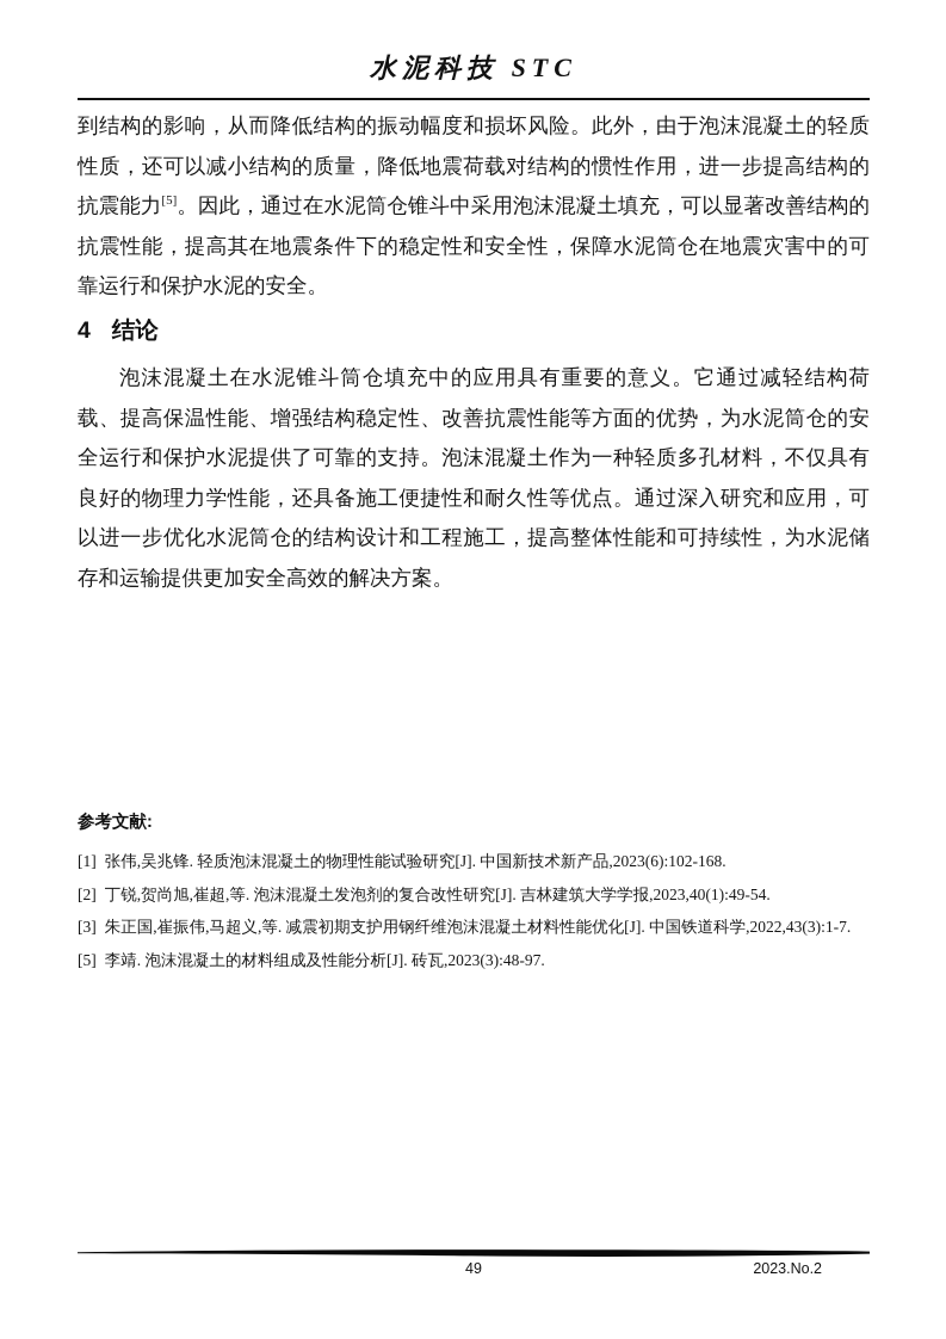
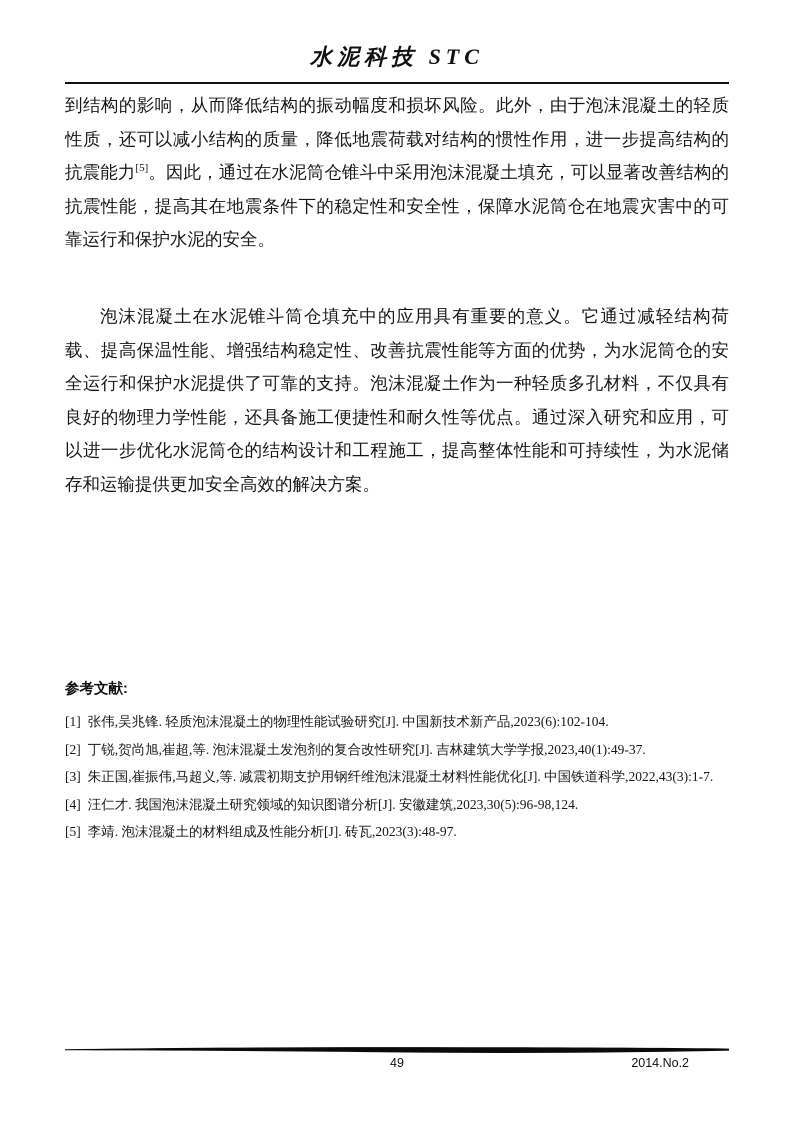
  水泥科技 STC
  到结构的影响，从而降低结构的振动幅度和损坏风险。此外，由于泡沫混凝土的轻质性质，还可以减小结构的质量，降低地震荷载对结构的惯性作用，进一步提高结构的抗震能力[5]。因此，通过在水泥筒仓锥斗中采用泡沫混凝土填充，可以显著改善结构的抗震性能，提高其在地震条件下的稳定性和安全性，保障水泥筒仓在地震灾害中的可靠运行和保护水泥的安全。
- 4 结论
  泡沫混凝土在水泥锥斗筒仓填充中的应用具有重要的意义。它通过减轻结构荷载、提高保温性能、增强结构稳定性、改善抗震性能等方面的优势，为水泥筒仓的安全运行和保护水泥提供了可靠的支持。泡沫混凝土作为一种轻质多孔材料，不仅具有良好的物理力学性能，还具备施工便捷性和耐久性等优点。通过深入研究和应用，可以进一步优化水泥筒仓的结构设计和工程施工，提高整体性能和可持续性，为水泥储存和运输提供更加安全高效的解决方案。
  参考文献:
- [1] 张伟,吴兆锋. 轻质泡沫混凝土的物理性能试验研究[J]. 中国新技术新产品,2023(6):102-168.
+ [1] 张伟,吴兆锋. 轻质泡沫混凝土的物理性能试验研究[J]. 中国新技术新产品,2023(6):102-104.
- [2] 丁锐,贺尚旭,崔超,等. 泡沫混凝土发泡剂的复合改性研究[J]. 吉林建筑大学学报,2023,40(1):49-54.
+ [2] 丁锐,贺尚旭,崔超,等. 泡沫混凝土发泡剂的复合改性研究[J]. 吉林建筑大学学报,2023,40(1):49-37.
  [3] 朱正国,崔振伟,马超义,等. 减震初期支护用钢纤维泡沫混凝土材料性能优化[J]. 中国铁道科学,2022,43(3):1-7.
+ [4] 汪仁才. 我国泡沫混凝土研究领域的知识图谱分析[J]. 安徽建筑,2023,30(5):96-98,124.
  [5] 李靖. 泡沫混凝土的材料组成及性能分析[J]. 砖瓦,2023(3):48-97.
  49
- 2023.No.2
+ 2014.No.2
